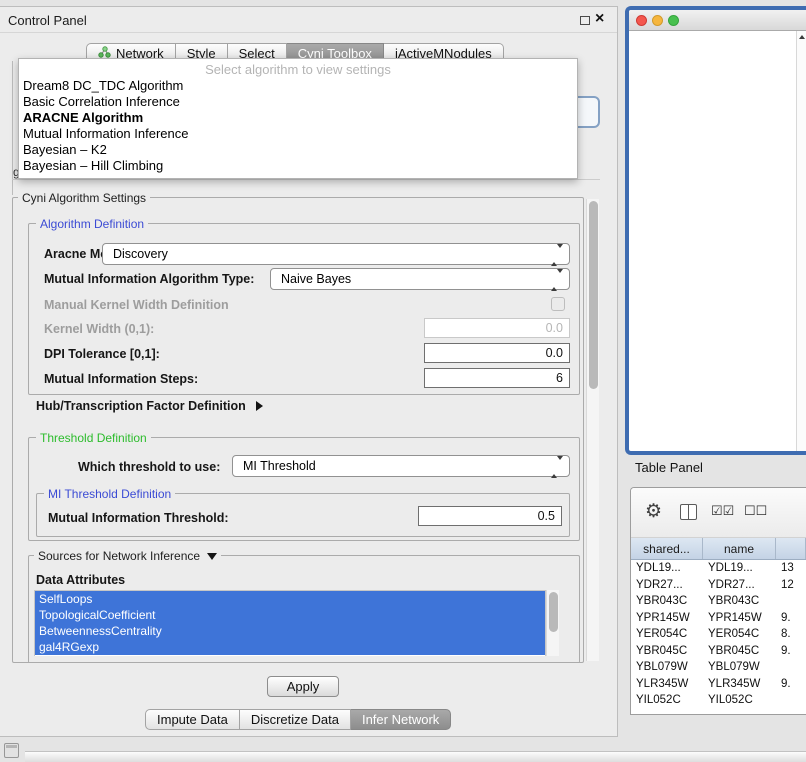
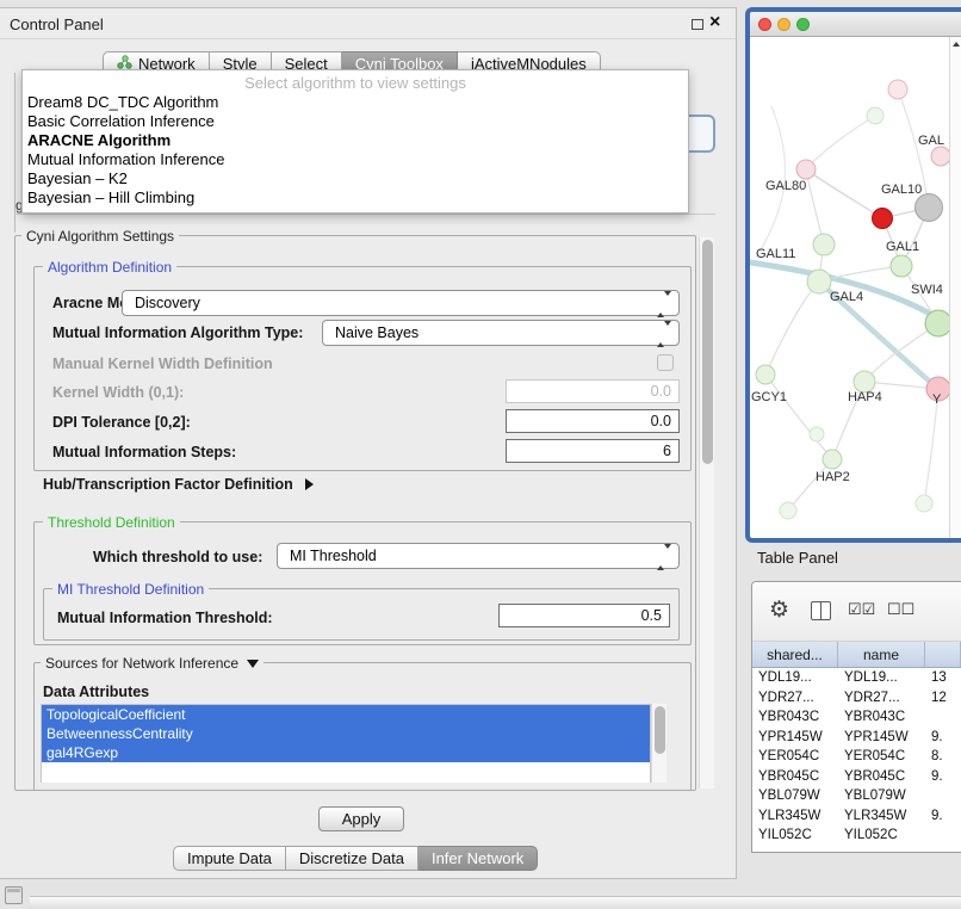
  Control Panel
  ×
  Network
  Style
  Select
  Cyni Toolbox
  jActiveMNodules
  Cyni Algorithm Settings
  Algorithm Definition
  Discovery
  Mutual Information Algorithm Type:
  Naive Bayes
  Manual Kernel Width Definition
  Kernel Width (0,1):
  0.0
- DPI Tolerance [0,1]:
+ DPI Tolerance [0,2]:
  0.0
  Mutual Information Steps:
  6
  Hub/Transcription Factor Definition
  Threshold Definition
  Which threshold to use:
  MI Threshold
  MI Threshold Definition
  Mutual Information Threshold:
  0.5
  Sources for Network Inference
  Data Attributes
- SelfLoops
  TopologicalCoefficient
  BetweennessCentrality
  gal4RGexp
  Apply
  Impute Data
  Discretize Data
  Infer Network
  Select algorithm to view settings
  Dream8 DC_TDC Algorithm
  Basic Correlation Inference
  ARACNE Algorithm
  Mutual Information Inference
  Bayesian – K2
  Bayesian – Hill Climbing
+ GAL
+ GAL80
+ GAL10
+ GAL11
+ GAL1
+ GAL4
+ SWI4
+ GCY1
+ HAP4
+ Y
+ HAP2
  Table Panel
  ⚙
  ☑☑
  ☐☐
  shared...
  name
  YDL19...
  YDL19...
  13
  YDR27...
  YDR27...
  12
  YBR043C
  YBR043C
  YPR145W
  YPR145W
  9.
  YER054C
  YER054C
  8.
  YBR045C
  YBR045C
  9.
  YBL079W
  YBL079W
  YLR345W
  YLR345W
  9.
  YIL052C
  YIL052C
